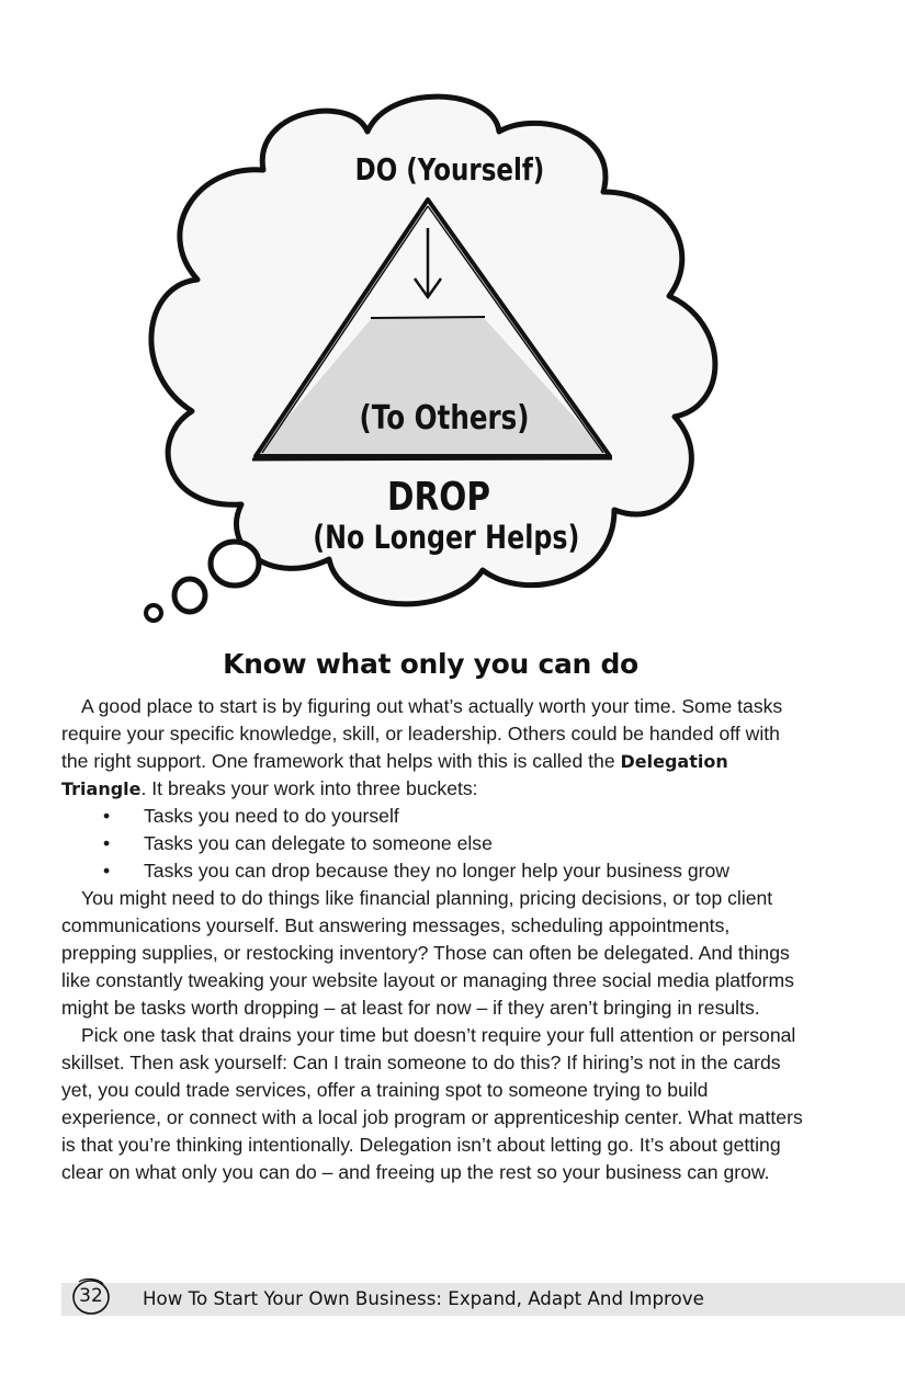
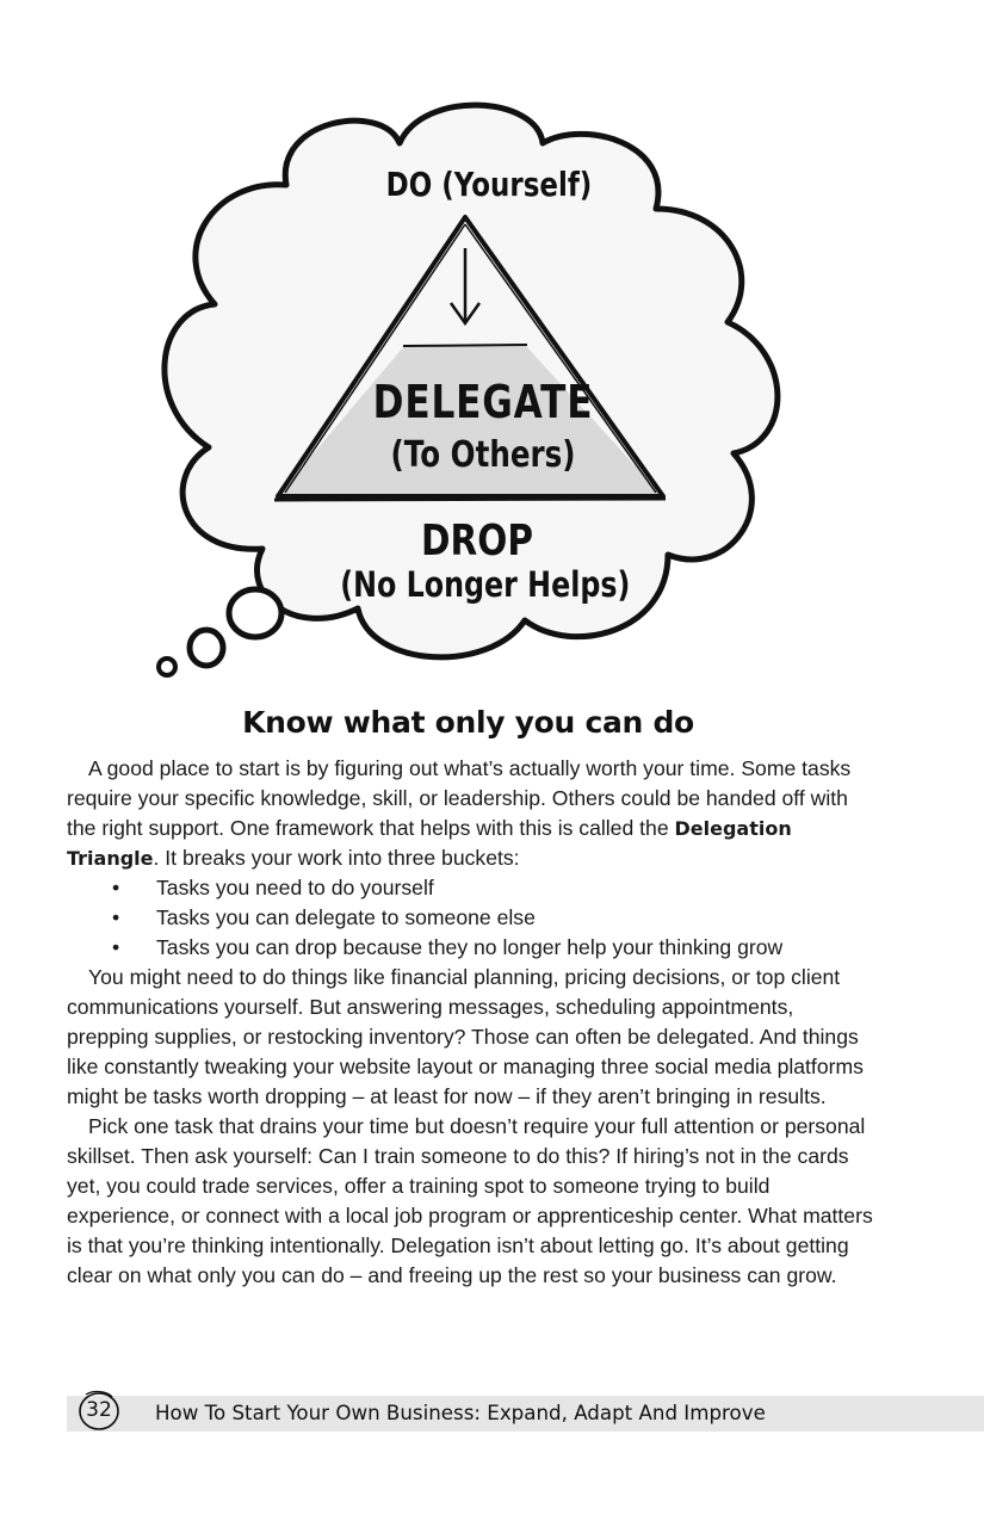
  DO (Yourself)
+ DELEGATE
  (To Others)
  DROP
  (No Longer Helps)
  Know what only you can do
  A good place to start is by figuring out what’s actually worth your time. Some tasks require your specific knowledge, skill, or leadership. Others could be handed off with the right support. One framework that helps with this is called the Delegation Triangle. It breaks your work into three buckets:
  •
  Tasks you need to do yourself
  •
  Tasks you can delegate to someone else
  •
- Tasks you can drop because they no longer help your business grow
+ Tasks you can drop because they no longer help your thinking grow
  You might need to do things like financial planning, pricing decisions, or top client communications yourself. But answering messages, scheduling appointments, prepping supplies, or restocking inventory? Those can often be delegated. And things like constantly tweaking your website layout or managing three social media platforms might be tasks worth dropping – at least for now – if they aren’t bringing in results.
  Pick one task that drains your time but doesn’t require your full attention or personal skillset. Then ask yourself: Can I train someone to do this? If hiring’s not in the cards yet, you could trade services, offer a training spot to someone trying to build experience, or connect with a local job program or apprenticeship center. What matters is that you’re thinking intentionally. Delegation isn’t about letting go. It’s about getting clear on what only you can do – and freeing up the rest so your business can grow.
  32
  How To Start Your Own Business: Expand, Adapt And Improve
